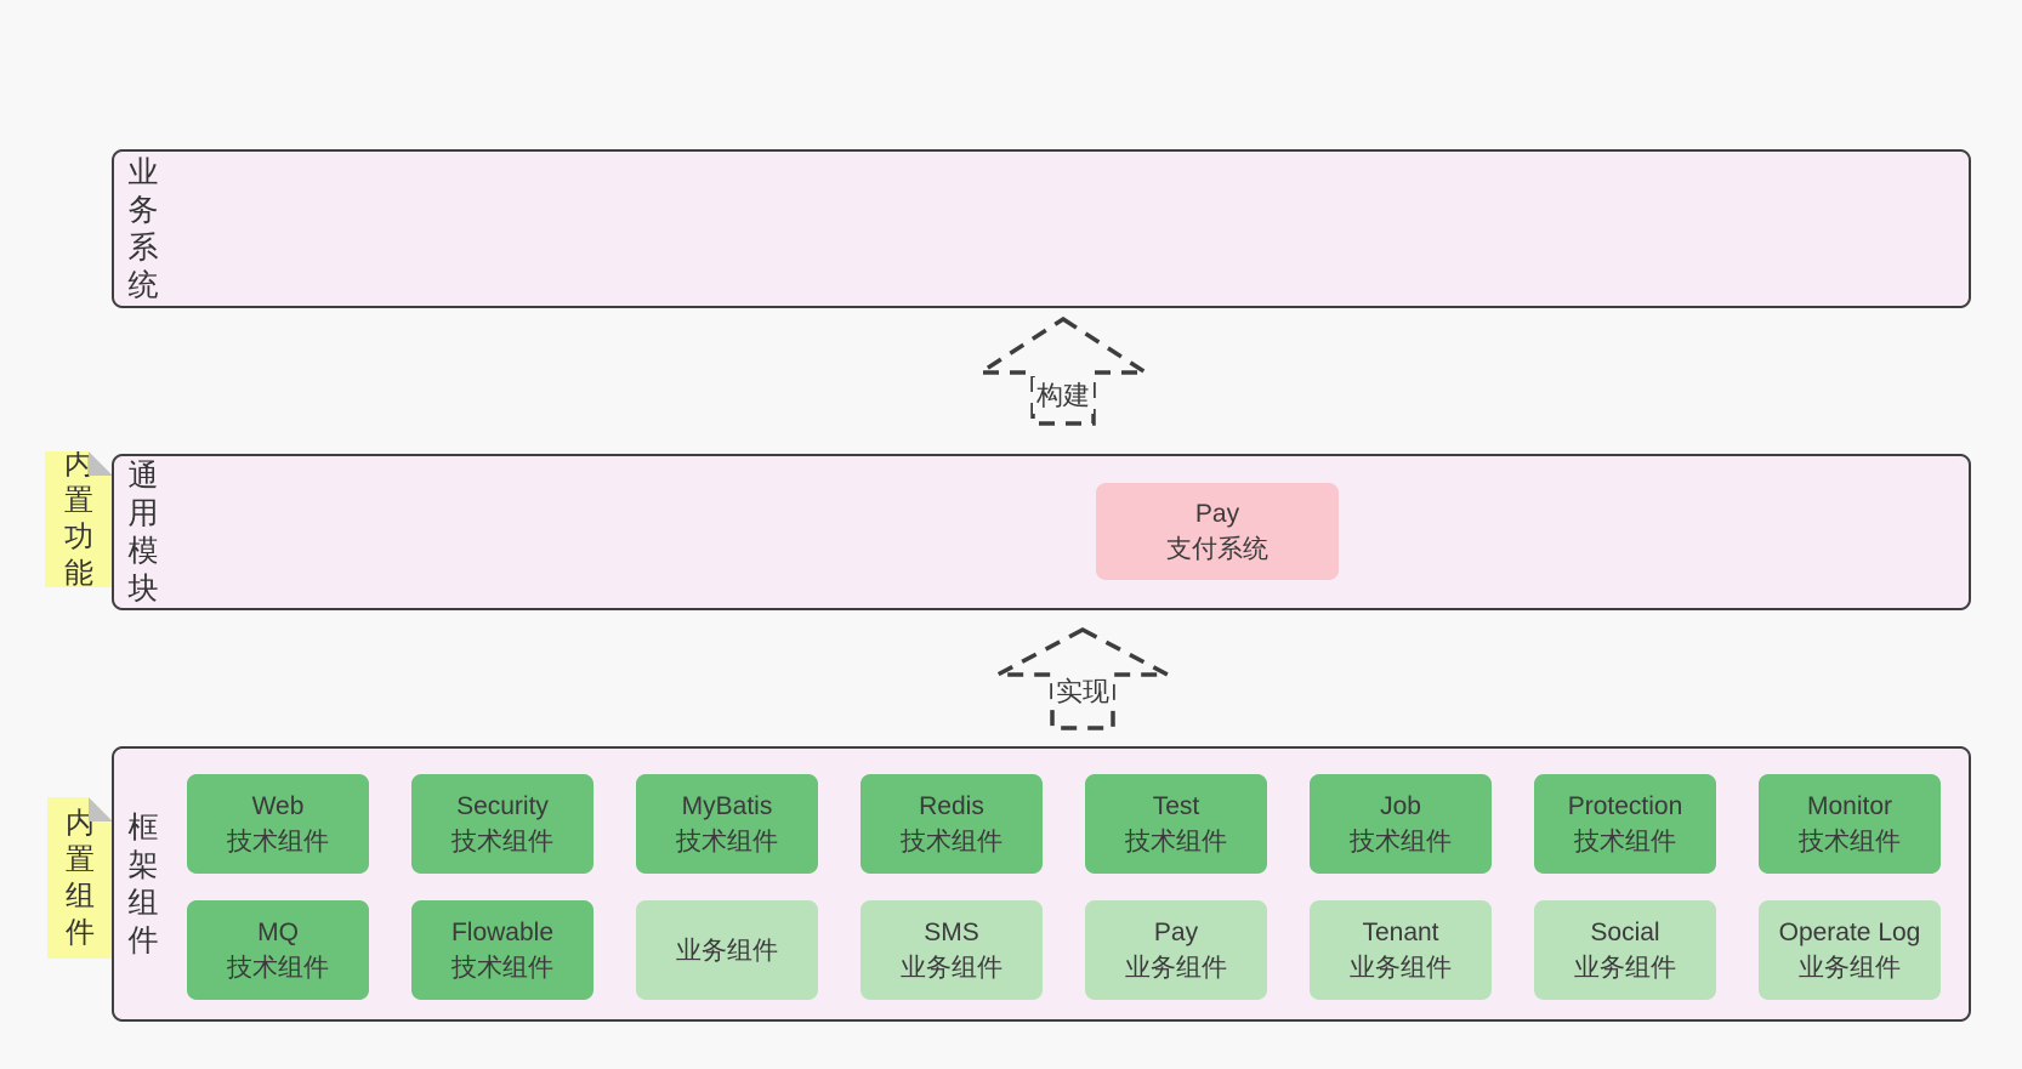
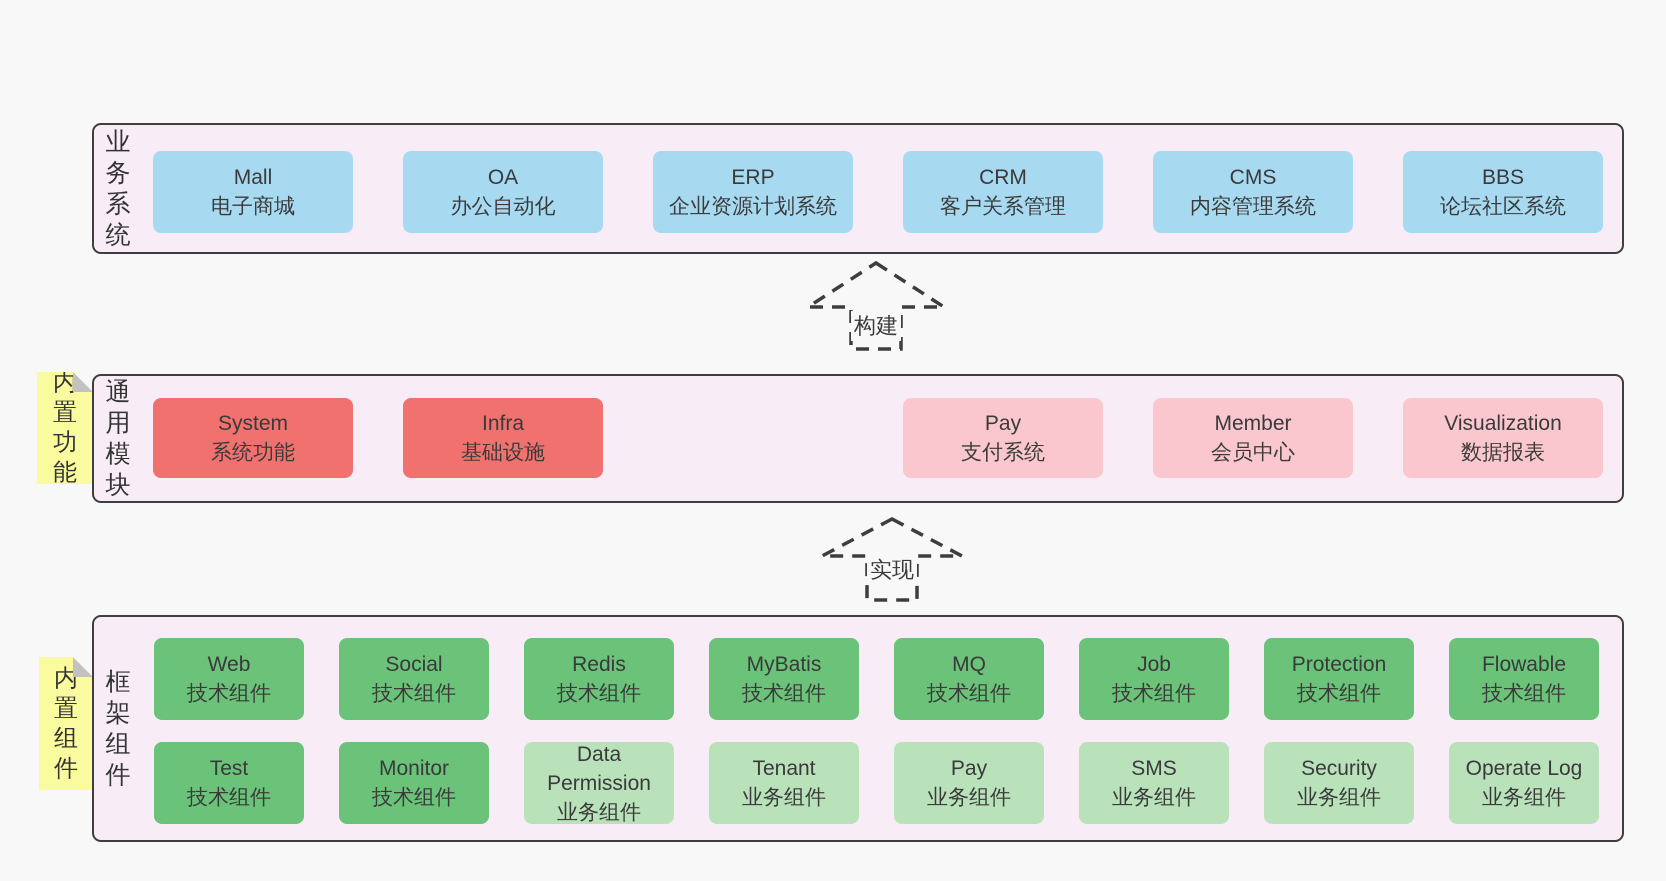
  内
  置
  功
  能
  内
  置
  组
  件
  业
  务
  系
  统
+ Mall
+ 电子商城
+ OA
+ 办公自动化
+ ERP
+ 企业资源计划系统
+ CRM
+ 客户关系管理
+ CMS
+ 内容管理系统
+ BBS
+ 论坛社区系统
  通
  用
  模
  块
+ System
+ 系统功能
+ Infra
+ 基础设施
  Pay
  支付系统
+ Member
+ 会员中心
+ Visualization
+ 数据报表
  框
  架
  组
  件
  Web
  技术组件
- Security
+ Social
  技术组件
- MyBatis
+ Redis
  技术组件
- Redis
+ MyBatis
  技术组件
- Test
+ MQ
  技术组件
  Job
  技术组件
  Protection
  技术组件
- Monitor
+ Flowable
  技术组件
- MQ
+ Test
  技术组件
- Flowable
+ Monitor
  技术组件
+ Data Permission
  业务组件
- SMS
+ Tenant
  业务组件
  Pay
  业务组件
- Tenant
+ SMS
  业务组件
- Social
+ Security
  业务组件
  Operate Log
  业务组件
  构建
  实现
